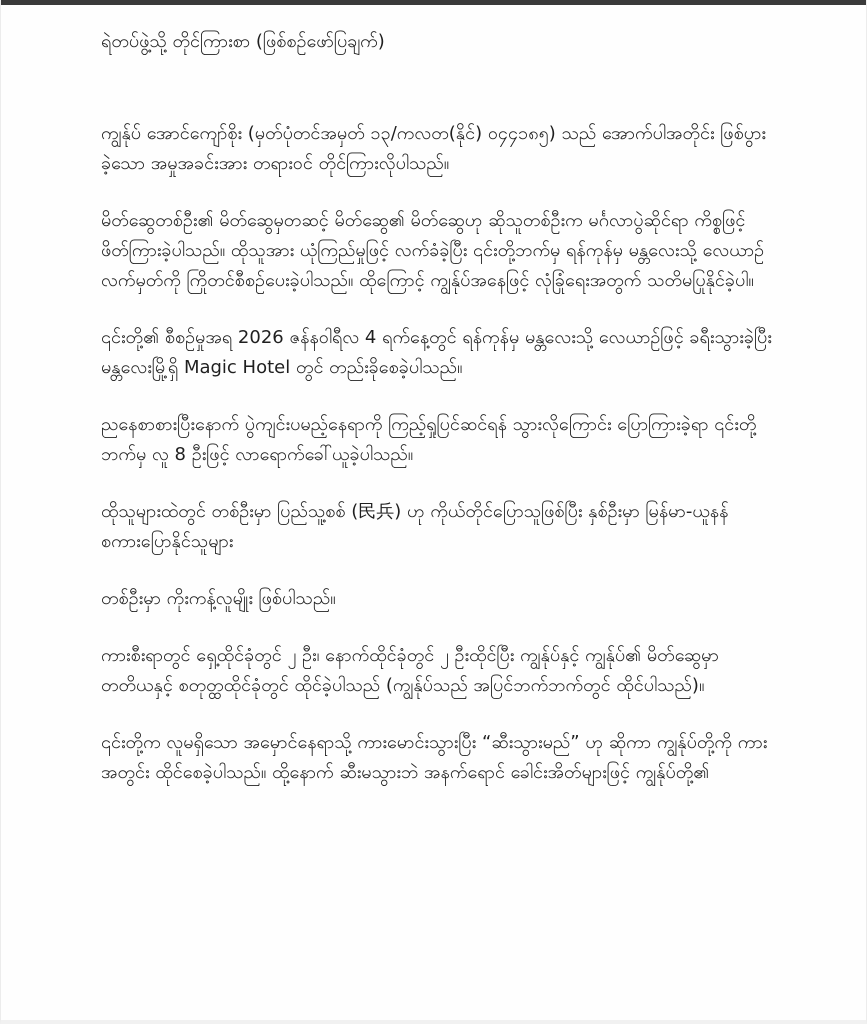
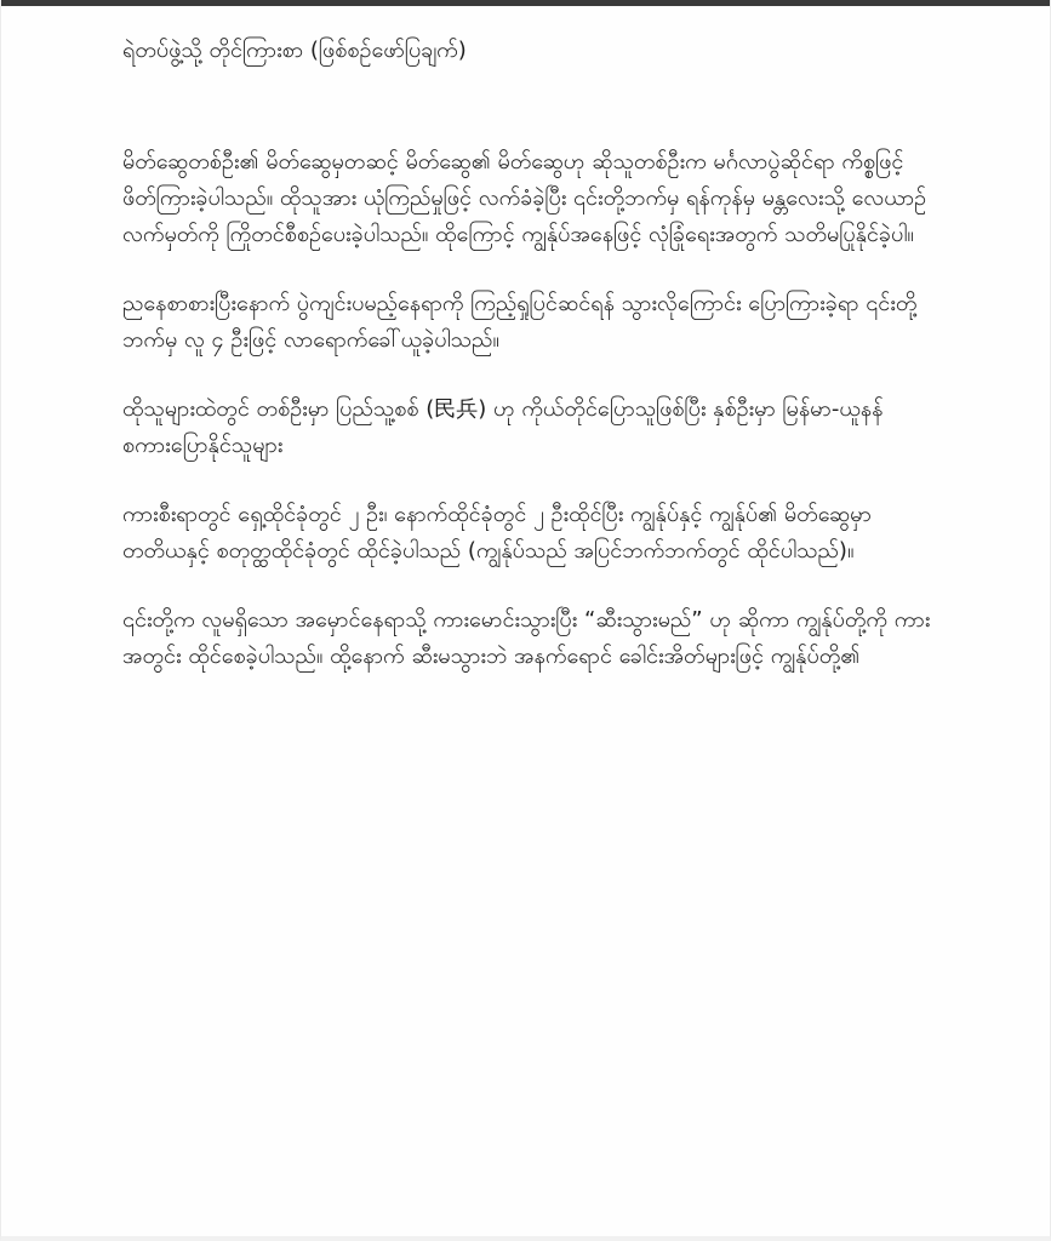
  ရဲတပ်ဖွဲ့သို့ တိုင်ကြားစာ (ဖြစ်စဉ်ဖော်ပြချက်)
- ကျွန်ုပ် အောင်ကျော်စိုး (မှတ်ပုံတင်အမှတ် ၁၃/ကလတ(နိုင်) ဝ၄၄၁၈၅) သည် အောက်ပါအတိုင်း ဖြစ်ပွားခဲ့သော အမှုအခင်းအား တရားဝင် တိုင်ကြားလိုပါသည်။
  မိတ်ဆွေတစ်ဦး၏ မိတ်ဆွေမှတဆင့် မိတ်ဆွေ၏ မိတ်ဆွေဟု ဆိုသူတစ်ဦးက မင်္ဂလာပွဲဆိုင်ရာ ကိစ္စဖြင့် ဖိတ်ကြားခဲ့ပါသည်။ ထိုသူအား ယုံကြည်မှုဖြင့် လက်ခံခဲ့ပြီး ၎င်းတို့ဘက်မှ ရန်ကုန်မှ မန္တလေးသို့ လေယာဉ်လက်မှတ်ကို ကြိုတင်စီစဉ်ပေးခဲ့ပါသည်။ ထိုကြောင့် ကျွန်ုပ်အနေဖြင့် လုံခြုံရေးအတွက် သတိမပြုနိုင်ခဲ့ပါ။
- ၎င်းတို့၏ စီစဉ်မှုအရ 2026 ဇန်နဝါရီလ 4 ရက်နေ့တွင် ရန်ကုန်မှ မန္တလေးသို့ လေယာဉ်ဖြင့် ခရီးသွားခဲ့ပြီး မန္တလေးမြို့ရှိ Magic Hotel တွင် တည်းခိုစေခဲ့ပါသည်။
- ညနေစာစားပြီးနောက် ပွဲကျင်းပမည့်နေရာကို ကြည့်ရှုပြင်ဆင်ရန် သွားလိုကြောင်း ပြောကြားခဲ့ရာ ၎င်းတို့ဘက်မှ လူ 8 ဦးဖြင့် လာရောက်ခေါ်ယူခဲ့ပါသည်။
+ ညနေစာစားပြီးနောက် ပွဲကျင်းပမည့်နေရာကို ကြည့်ရှုပြင်ဆင်ရန် သွားလိုကြောင်း ပြောကြားခဲ့ရာ ၎င်းတို့ဘက်မှ လူ ၄ ဦးဖြင့် လာရောက်ခေါ်ယူခဲ့ပါသည်။
  ထိုသူများထဲတွင် တစ်ဦးမှာ ပြည်သူ့စစ် (民兵) ဟု ကိုယ်တိုင်ပြောသူဖြစ်ပြီး နှစ်ဦးမှာ မြန်မာ-ယူနန် စကားပြောနိုင်သူများ
- တစ်ဦးမှာ ကိုးကန့်လူမျိုး ဖြစ်ပါသည်။
  ကားစီးရာတွင် ရှေ့ထိုင်ခုံတွင် ၂ ဦး၊ နောက်ထိုင်ခုံတွင် ၂ ဦးထိုင်ပြီး ကျွန်ုပ်နှင့် ကျွန်ုပ်၏ မိတ်ဆွေမှာ တတိယနှင့် စတုတ္ထထိုင်ခုံတွင် ထိုင်ခဲ့ပါသည် (ကျွန်ုပ်သည် အပြင်ဘက်ဘက်တွင် ထိုင်ပါသည်)။
  ၎င်းတို့က လူမရှိသော အမှောင်နေရာသို့ ကားမောင်းသွားပြီး “ဆီးသွားမည်” ဟု ဆိုကာ ကျွန်ုပ်တို့ကို ကားအတွင်း ထိုင်စေခဲ့ပါသည်။ ထို့နောက် ဆီးမသွားဘဲ အနက်ရောင် ခေါင်းအိတ်များဖြင့် ကျွန်ုပ်တို့၏
